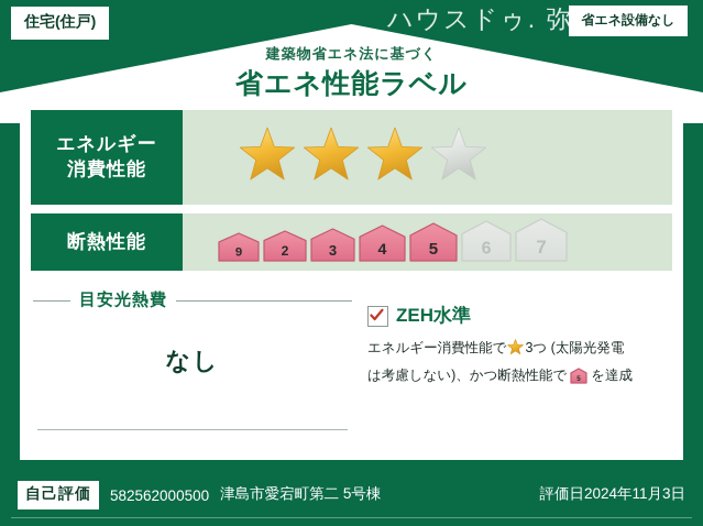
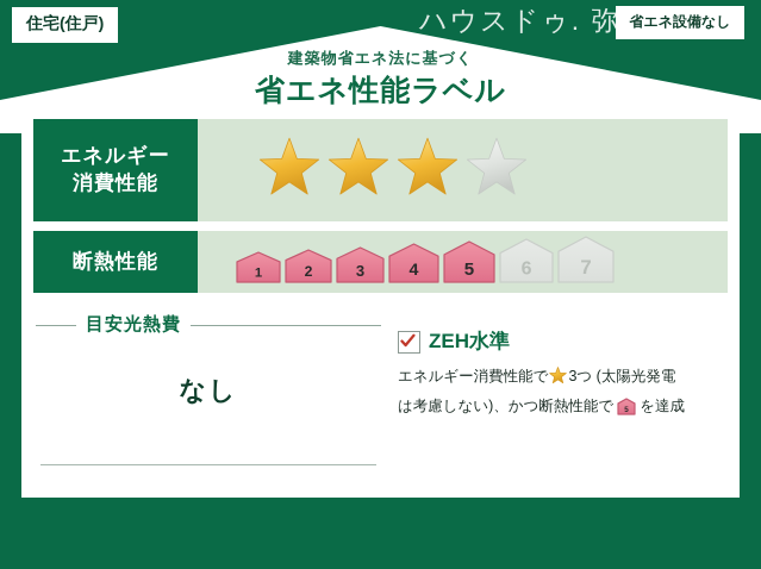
  ハウスドゥ. 弥
  住宅(住戸)
  省エネ設備なし
  建築物省エネ法に基づく
  省エネ性能ラベル
  エネルギー
  消費性能
  断熱性能
- 9
+ 1
  2
  3
  4
  5
  6
  7
  目安光熱費
  なし
  ZEH水準
  エネルギー消費性能で 3つ (太陽光発電
  は考慮しない)、かつ断熱性能で
  を達成
- 自己評価
- 582562000500
- 津島市愛宕町第二 5号棟
- 評価日2024年11月3日
